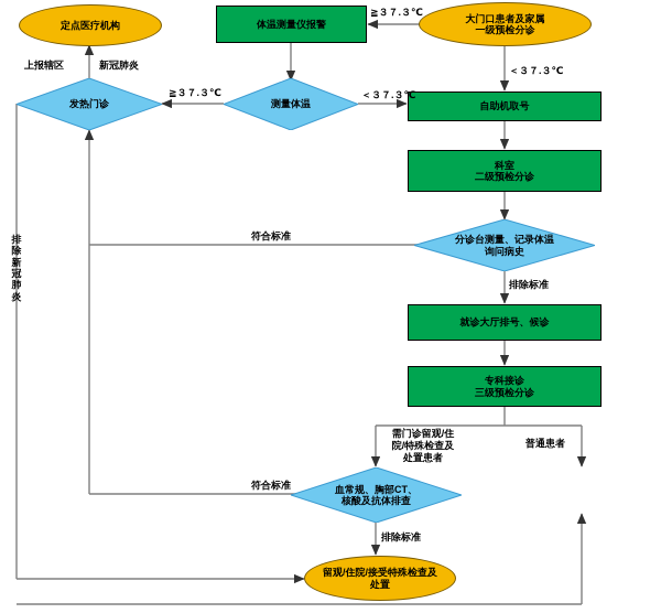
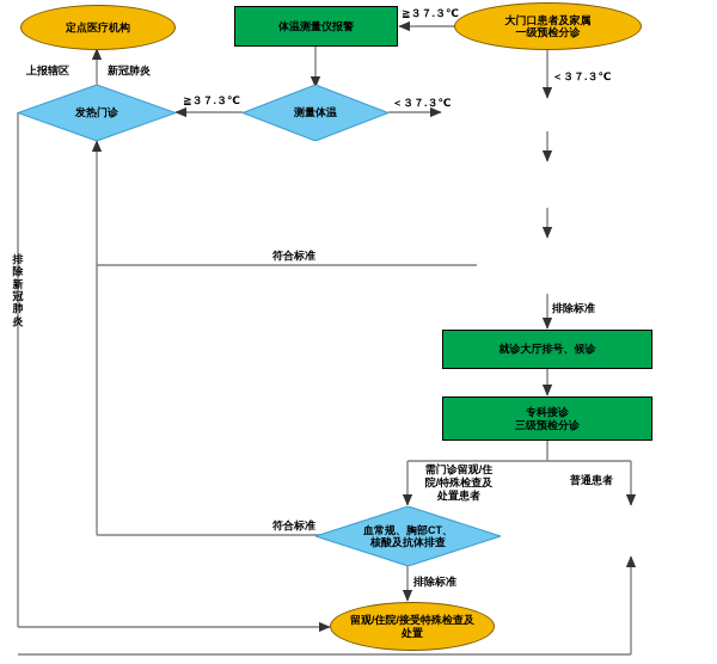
  定点医疗机构
  体温测量仪报警
  大门口患者及家属
  一级预检分诊
  发热门诊
  测量体温
- 自助机取号
- 科室
- 二级预检分诊
- 分诊台测量、记录体温
- 询问病史
  就诊大厅排号、候诊
  专科接诊
  三级预检分诊
  血常规、胸部CT、
  核酸及抗体排查
  留观/住院/接受特殊检查及
  处置
  上报辖区
  新冠肺炎
  ≧３７.３℃
  ≧３７.３℃
  ＜３７.３℃
  ＜３７.３℃
  排除新冠肺炎
  符合标准
  排除标准
  需门诊留观/住
  院/特殊检查及
  处置患者
  普通患者
  符合标准
  排除标准
